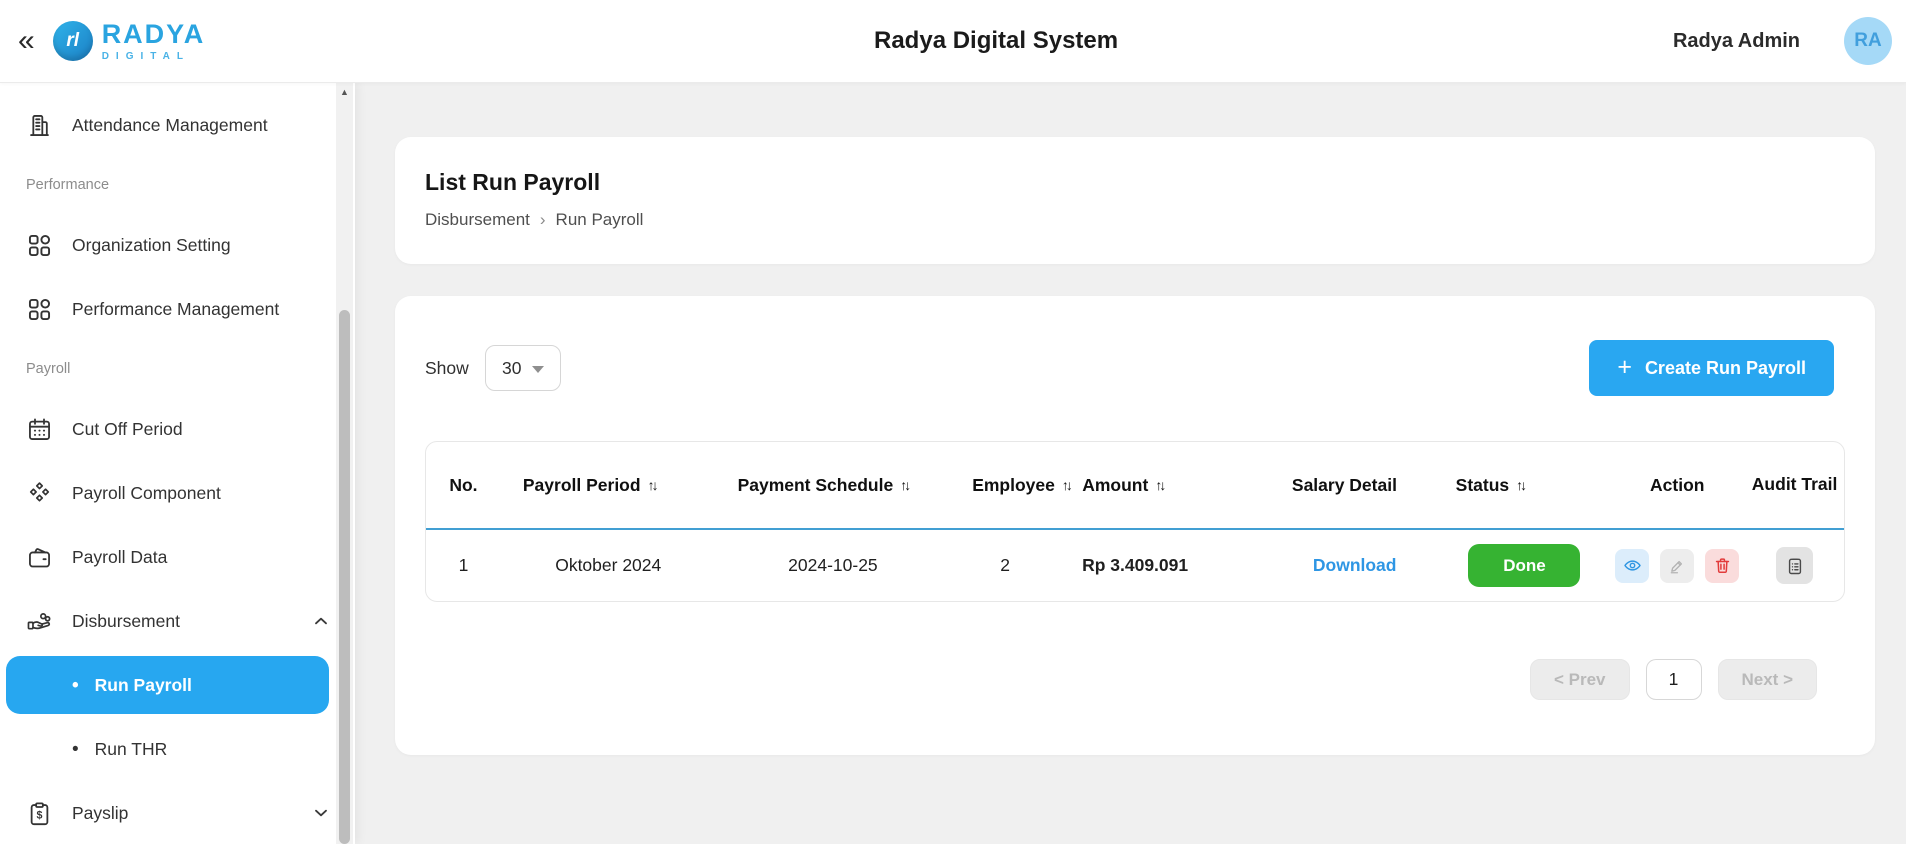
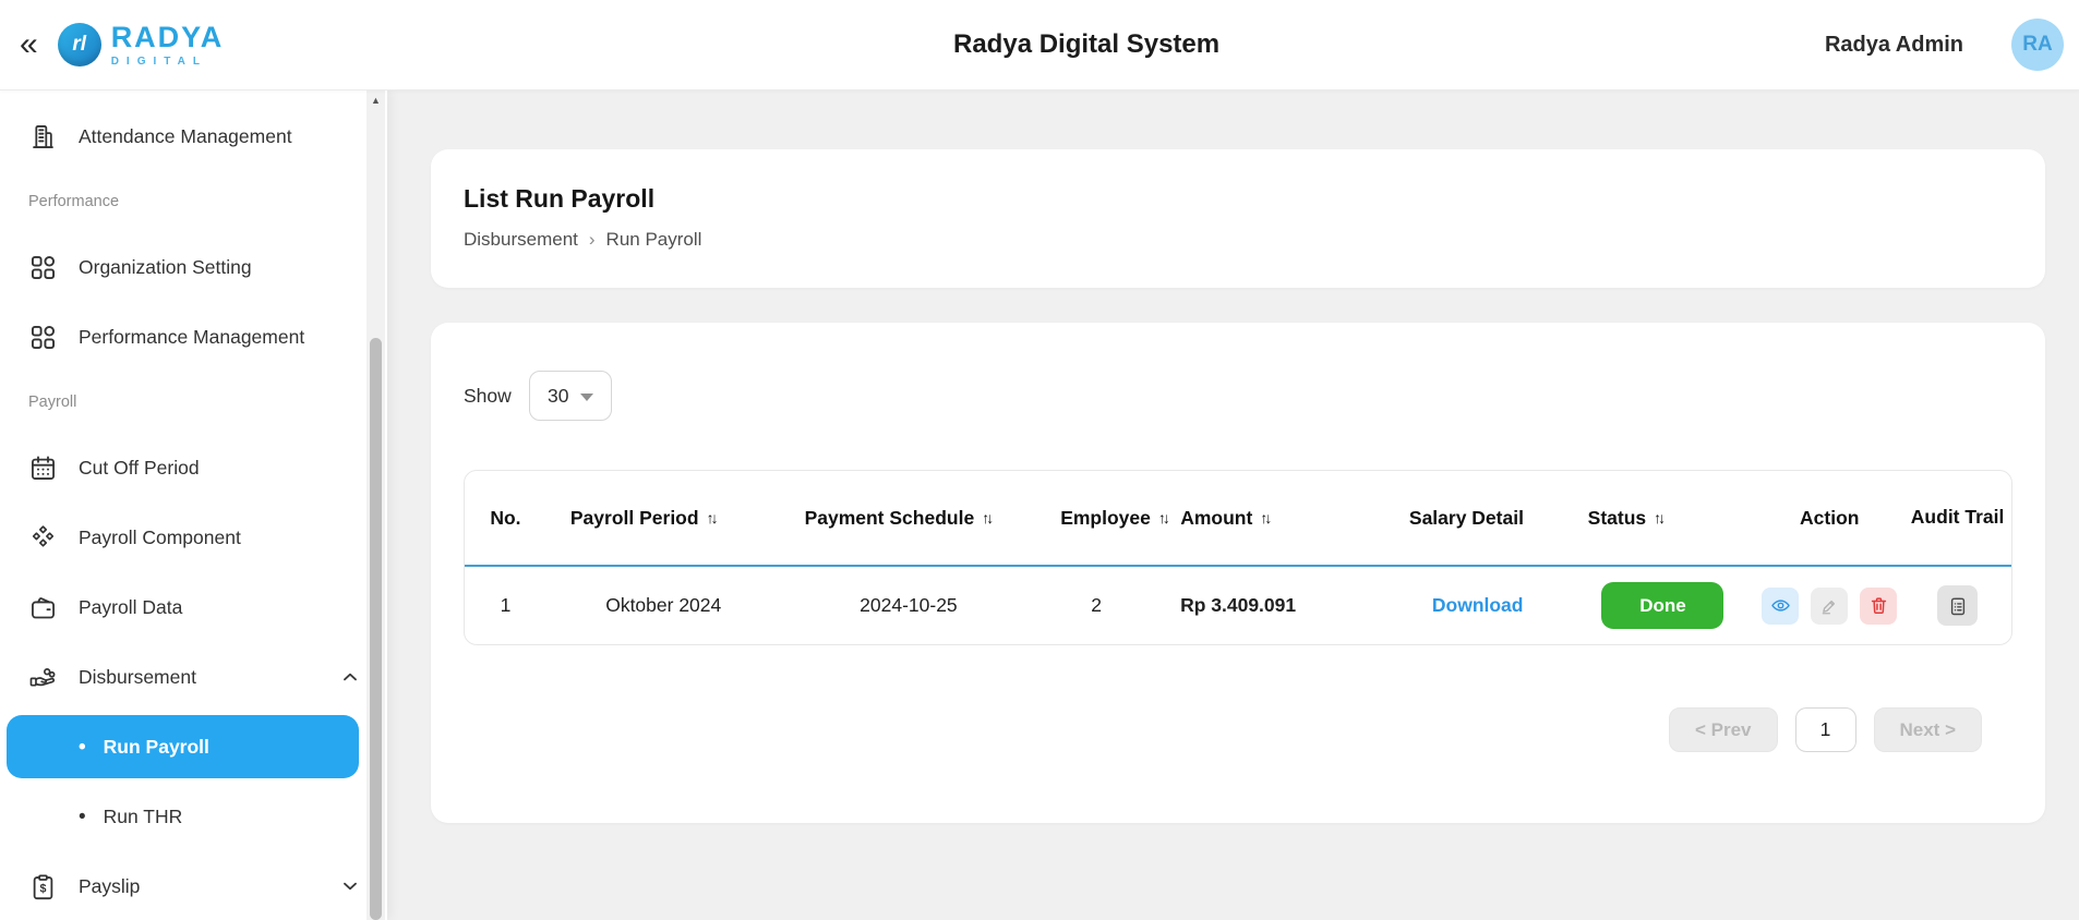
  «
  rl
  RADYA
  DIGITAL
  Radya Digital System
  Radya Admin
  RA
  Attendance Management
  Performance
  Organization Setting
  Performance Management
  Payroll
  Cut Off Period
  Payroll Component
  Payroll Data
  Disbursement
  •
  Run Payroll
  •
  Run THR
  $
  Payslip
  ▲
  List Run Payroll
  Disbursement
  ›
  Run Payroll
  Show
  30
- +
- Create Run Payroll
  No.
  Payroll Period
  ↑↓
  Payment Schedule
  ↑↓
  Employee
  ↑↓
  Amount
  ↑↓
  Salary Detail
  Status
  ↑↓
  Action
  Audit Trail
  1
  Oktober 2024
  2024-10-25
  2
  Rp 3.409.091
  Download
  Done
  < Prev
  1
  Next >
